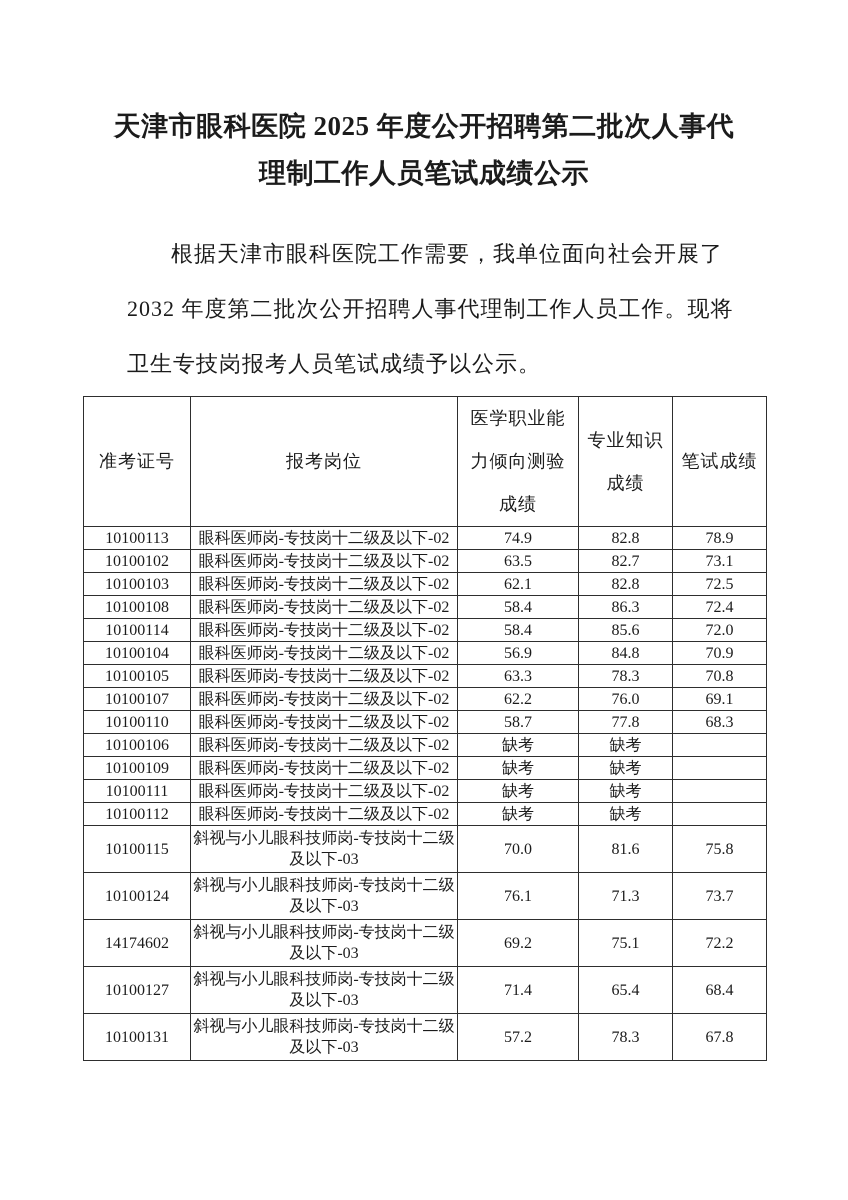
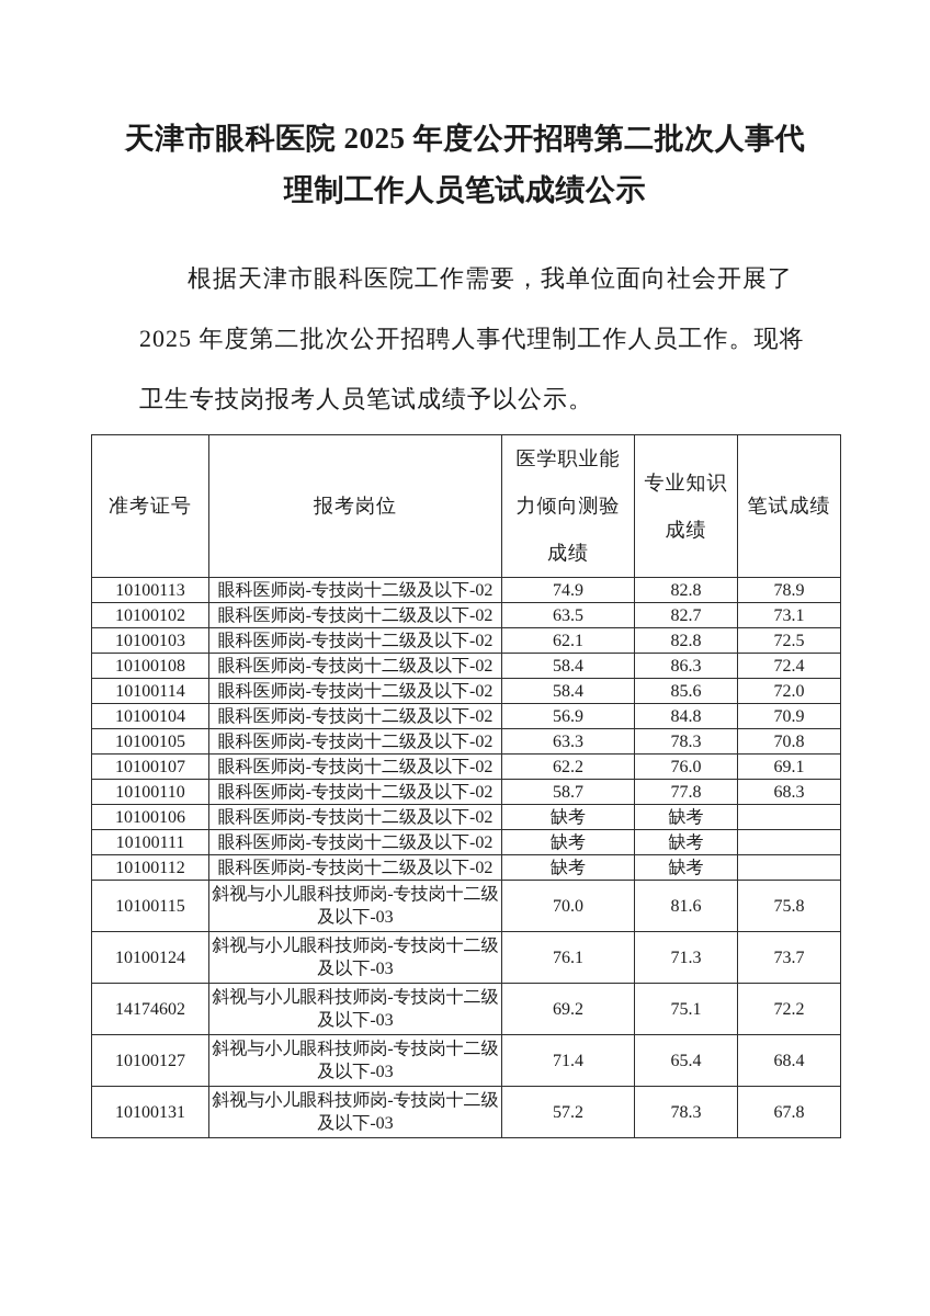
  天津市眼科医院 2025 年度公开招聘第二批次人事代
  理制工作人员笔试成绩公示
  根据天津市眼科医院工作需要，我单位面向社会开展了
- 2032 年度第二批次公开招聘人事代理制工作人员工作。现将
+ 2025 年度第二批次公开招聘人事代理制工作人员工作。现将
  卫生专技岗报考人员笔试成绩予以公示。
  准考证号	报考岗位	医学职业能 力倾向测验 成绩	专业知识 成绩	笔试成绩
  10100113	眼科医师岗-专技岗十二级及以下-02	74.9	82.8	78.9
  10100102	眼科医师岗-专技岗十二级及以下-02	63.5	82.7	73.1
  10100103	眼科医师岗-专技岗十二级及以下-02	62.1	82.8	72.5
  10100108	眼科医师岗-专技岗十二级及以下-02	58.4	86.3	72.4
  10100114	眼科医师岗-专技岗十二级及以下-02	58.4	85.6	72.0
  10100104	眼科医师岗-专技岗十二级及以下-02	56.9	84.8	70.9
  10100105	眼科医师岗-专技岗十二级及以下-02	63.3	78.3	70.8
  10100107	眼科医师岗-专技岗十二级及以下-02	62.2	76.0	69.1
  10100110	眼科医师岗-专技岗十二级及以下-02	58.7	77.8	68.3
  10100106	眼科医师岗-专技岗十二级及以下-02	缺考	缺考
- 10100109	眼科医师岗-专技岗十二级及以下-02	缺考	缺考
  10100111	眼科医师岗-专技岗十二级及以下-02	缺考	缺考
  10100112	眼科医师岗-专技岗十二级及以下-02	缺考	缺考
  10100115	斜视与小儿眼科技师岗-专技岗十二级 及以下-03	70.0	81.6	75.8
  10100124	斜视与小儿眼科技师岗-专技岗十二级 及以下-03	76.1	71.3	73.7
  14174602	斜视与小儿眼科技师岗-专技岗十二级 及以下-03	69.2	75.1	72.2
  10100127	斜视与小儿眼科技师岗-专技岗十二级 及以下-03	71.4	65.4	68.4
  10100131	斜视与小儿眼科技师岗-专技岗十二级 及以下-03	57.2	78.3	67.8
